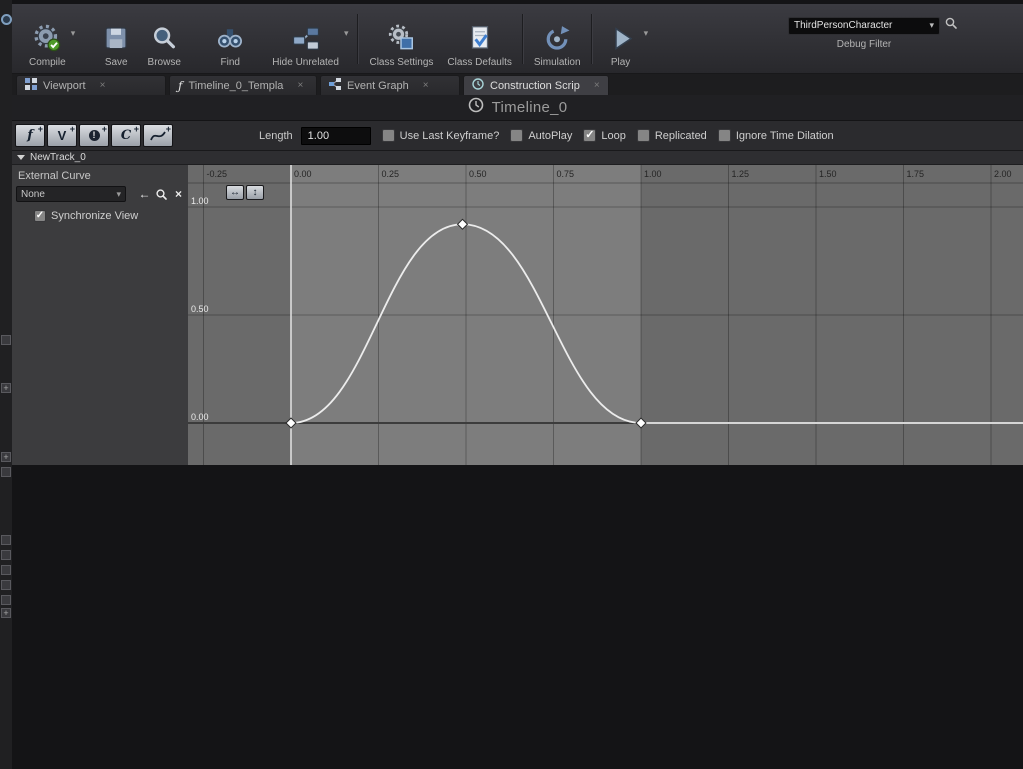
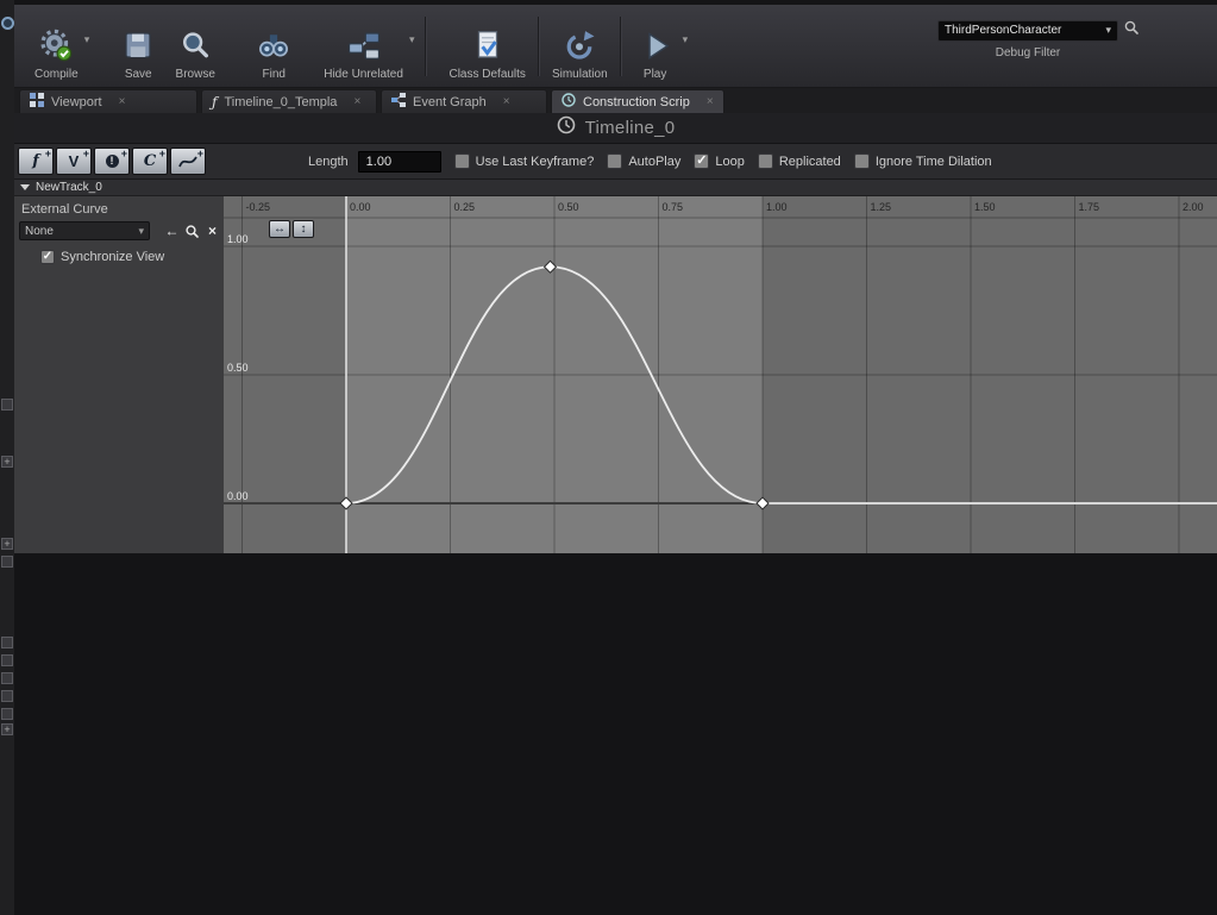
  +
  +
  +
  Compile
  ▾
  Save
  Browse
  Find
  Hide Unrelated
  ▾
- Class Settings
  Class Defaults
  Simulation
  Play
  ▾
  ThirdPersonCharacter
  ▾
  Debug Filter
  Viewport
  ×
  ƒ
  Timeline_0_Templa
  ×
  Event Graph
  ×
  Construction Scrip
  ×
  Timeline_0
  f
  +
  V
  +
  !
  +
  C
  +
  +
  Length
  1.00
  Use Last Keyframe?
  AutoPlay
  ✓
  Loop
  Replicated
  Ignore Time Dilation
  NewTrack_0
  External Curve
  None
  ▾
  ←
  ×
  ✓
  Synchronize View
  -0.25
  0.00
  0.25
  0.50
  0.75
  1.00
  1.25
  1.50
  1.75
  2.00
  0.00
  0.50
  1.00
  ↔
  ↕
